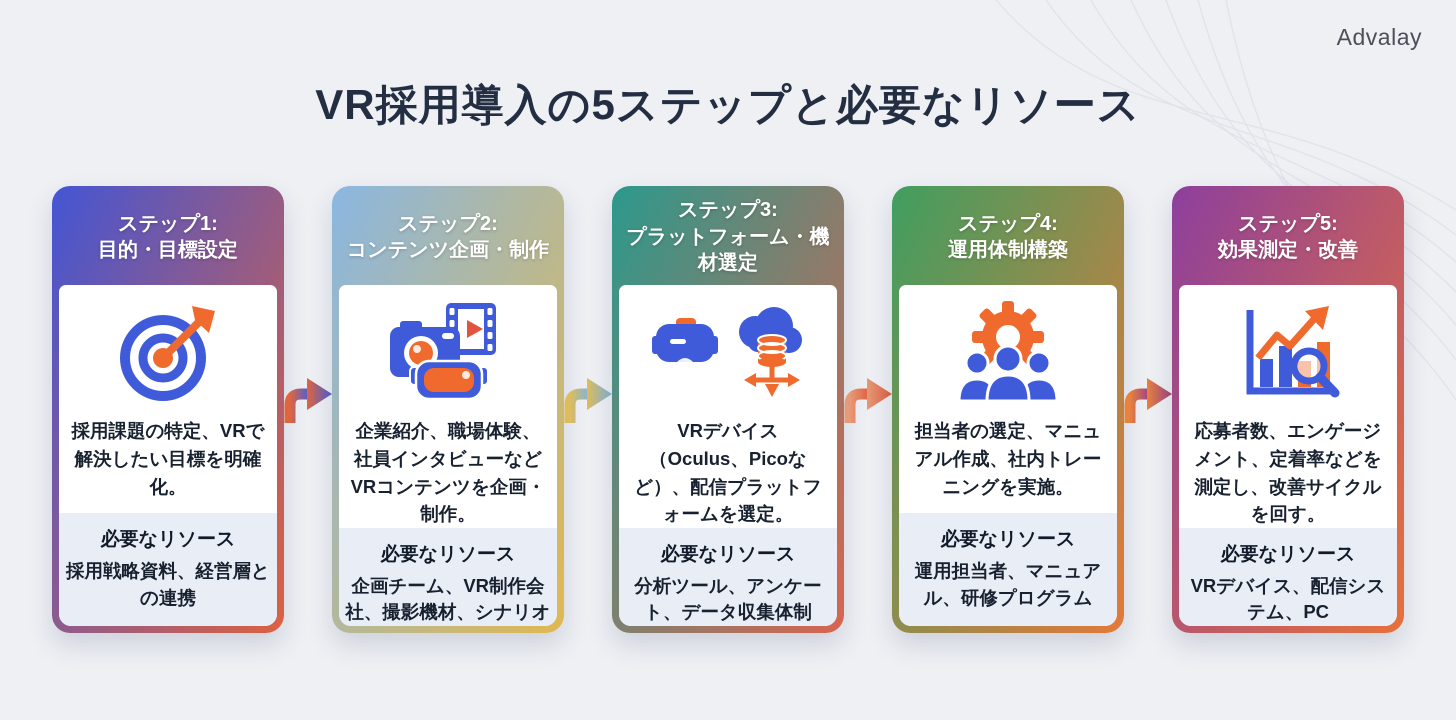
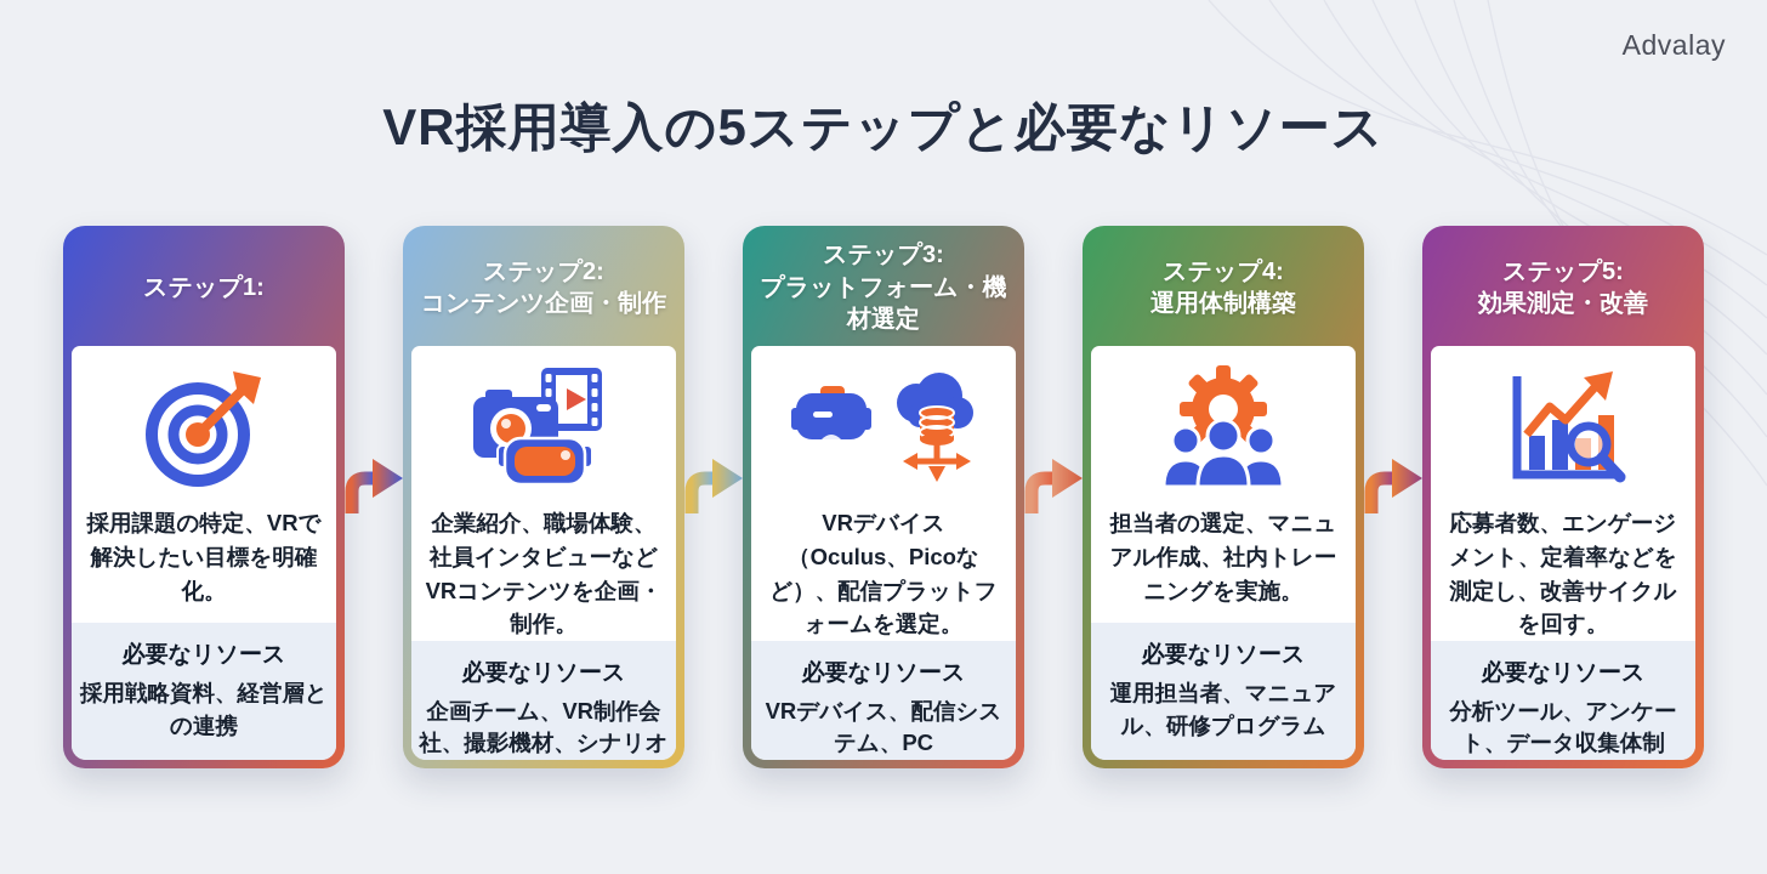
  Advalay
  VR採用導入の5ステップと必要なリソース
  ステップ1:
- 目的・目標設定
  採用課題の特定、VRで解決したい目標を明確化。
  必要なリソース
  採用戦略資料、経営層との連携
  ステップ2:
  コンテンツ企画・制作
  企業紹介、職場体験、社員インタビューなどVRコンテンツを企画・制作。
  必要なリソース
  企画チーム、VR制作会社、撮影機材、シナリオ
  ステップ3:
  プラットフォーム・機材選定
  VRデバイス（Oculus、Picoなど）、配信プラットフォームを選定。
  必要なリソース
- 分析ツール、アンケート、データ収集体制
+ VRデバイス、配信システム、PC
  ステップ4:
  運用体制構築
  担当者の選定、マニュアル作成、社内トレーニングを実施。
  必要なリソース
  運用担当者、マニュアル、研修プログラム
  ステップ5:
  効果測定・改善
  応募者数、エンゲージメント、定着率などを測定し、改善サイクルを回す。
  必要なリソース
- VRデバイス、配信システム、PC
+ 分析ツール、アンケート、データ収集体制
